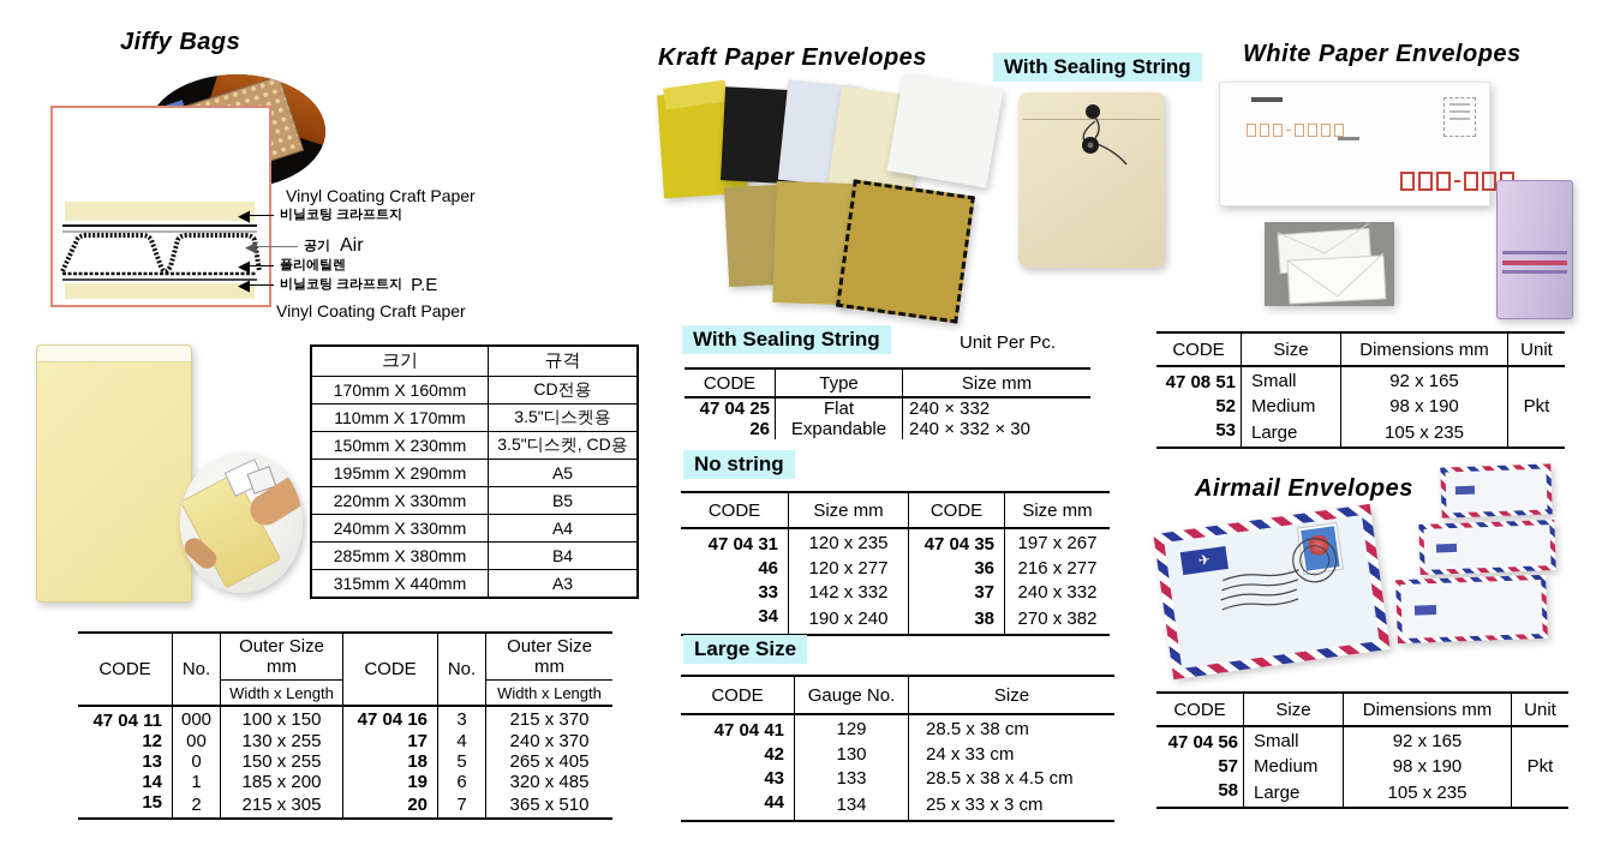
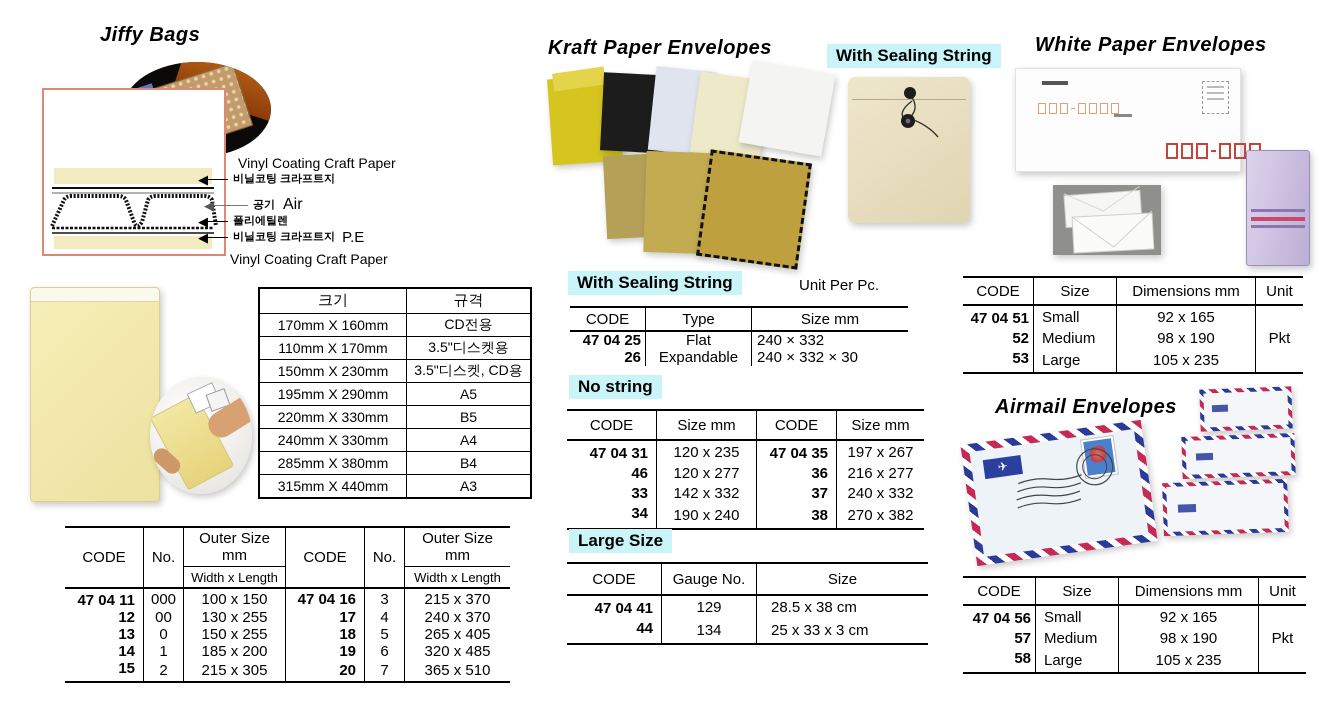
  Jiffy Bags
  Vinyl Coating Craft Paper
  ◀
  비닐코팅 크라프트지
  ◀
  공기
  Air
  ◀
  폴리에틸렌
  ◀
  비닐코팅 크라프트지
  P.E
  Vinyl Coating Craft Paper
  크기	규격
  170mm X 160mm	CD전용
  110mm X 170mm	3.5"디스켓용
  150mm X 230mm	3.5"디스켓, CD용
  195mm X 290mm	A5
  220mm X 330mm	B5
  240mm X 330mm	A4
  285mm X 380mm	B4
  315mm X 440mm	A3
  CODE	No.	Outer Size mm	CODE	No.	Outer Size mm
  Width x Length	Width x Length
  47 04 11	000	100 x 150	47 04 16	3	215 x 370
  12	00	130 x 255	17	4	240 x 370
  13	0	150 x 255	18	5	265 x 405
  14	1	185 x 200	19	6	320 x 485
  15	2	215 x 305	20	7	365 x 510
  Kraft Paper Envelopes
  With Sealing String
  Unit Per Pc.
  CODE	Type	Size mm
  47 04 25	Flat	240 × 332
  26	Expandable	240 × 332 × 30
  No string
  CODE	Size mm	CODE	Size mm
  47 04 31	120 x 235	47 04 35	197 x 267
  46	120 x 277	36	216 x 277
  33	142 x 332	37	240 x 332
  34	190 x 240	38	270 x 382
  Large Size
  CODE	Gauge No.	Size
  47 04 41	129	28.5 x 38 cm
- 42	130	24 x 33 cm
- 43	133	28.5 x 38 x 4.5 cm
  44	134	25 x 33 x 3 cm
  With Sealing String
  White Paper Envelopes
  CODE	Size	Dimensions mm	Unit
- 47 08 51	Small	92 x 165	Pkt
+ 47 04 51	Small	92 x 165	Pkt
  52	Medium	98 x 190
  53	Large	105 x 235
  Airmail Envelopes
  CODE	Size	Dimensions mm	Unit
  47 04 56	Small	92 x 165	Pkt
  57	Medium	98 x 190
  58	Large	105 x 235
